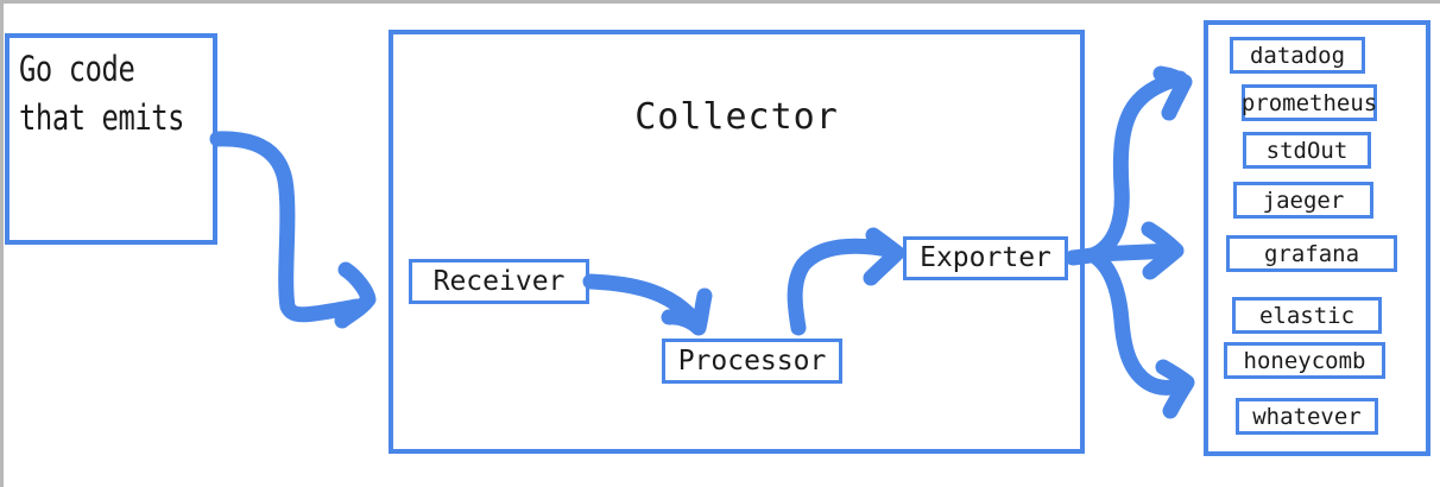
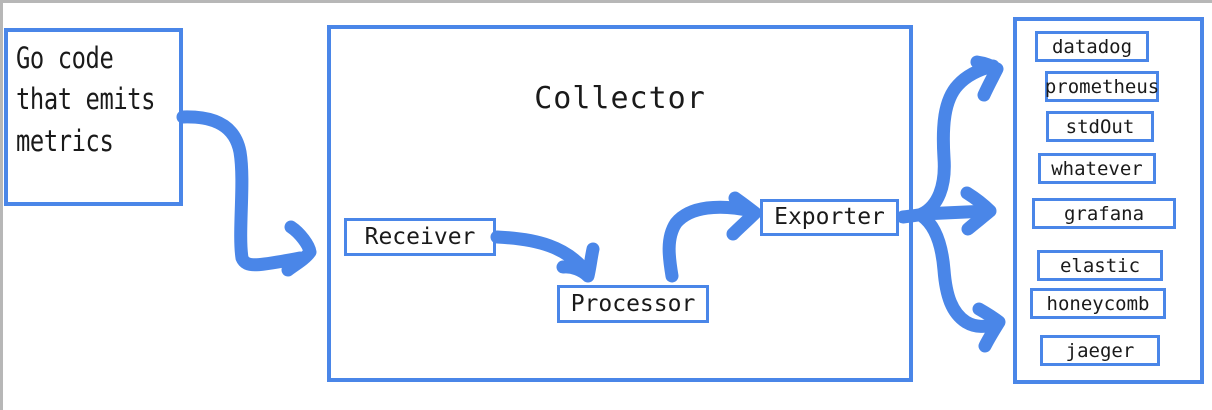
  Go code
  that emits
+ metrics
  Collector
  Receiver
  Processor
  Exporter
  datadog
  prometheus
  stdOut
- jaeger
+ whatever
  grafana
  elastic
  honeycomb
- whatever
+ jaeger
